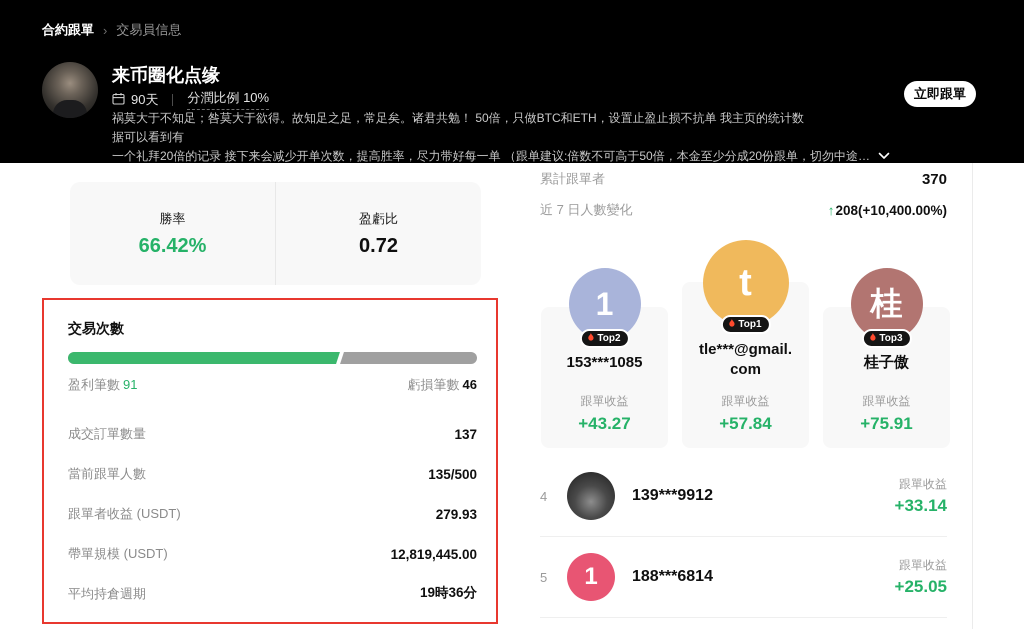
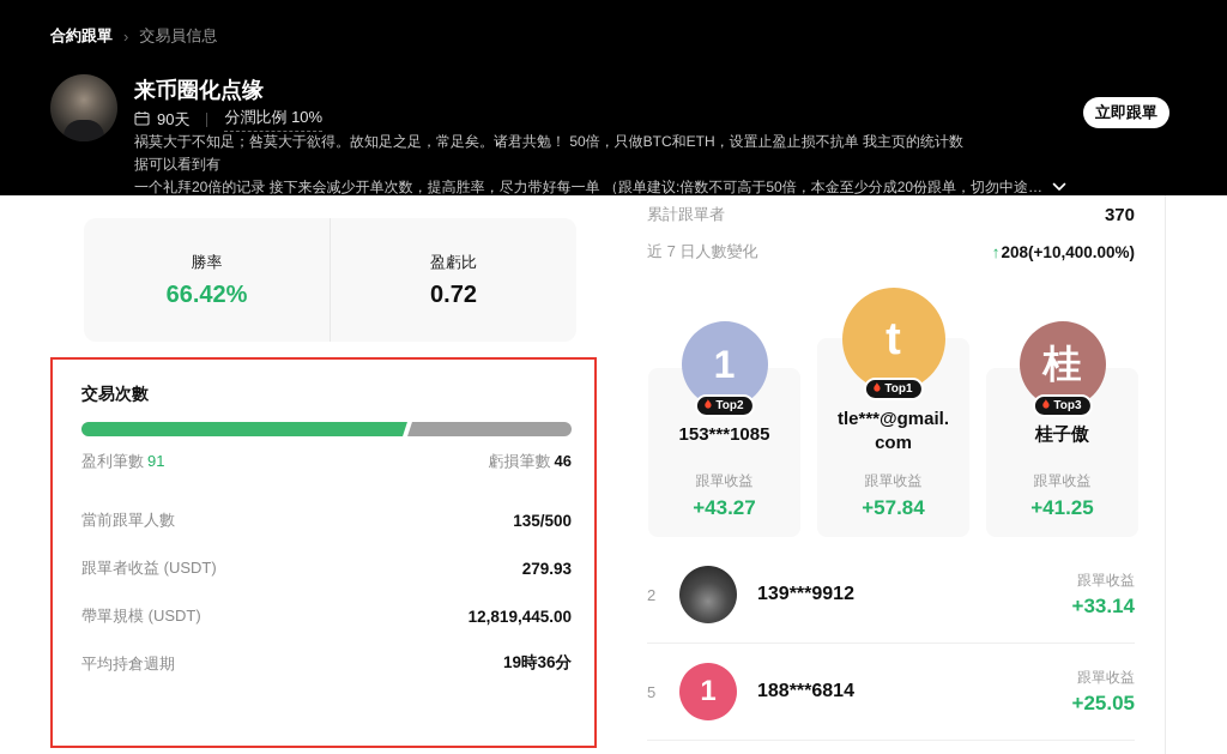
  合約跟單
  ›
  交易員信息
  来币圈化点缘
  90天
  分潤比例 10%
  祸莫大于不知足；咎莫大于欲得。故知足之足，常足矣。诸君共勉！ 50倍，只做BTC和ETH，设置止盈止损不抗单 我主页的统计数据可以看到有
  一个礼拜20倍的记录 接下来会减少开单次数，提高胜率，尽力带好每一单 （跟单建议:倍数不可高于50倍，本金至少分成20份跟单，切勿中途…
  立即跟單
  勝率
  66.42%
  盈虧比
  0.72
  交易次數
  盈利筆數 91
  虧損筆數 46
- 成交訂單數量
- 137
  當前跟單人數
  135/500
  跟單者收益 (USDT)
  279.93
  帶單規模 (USDT)
  12,819,445.00
  平均持倉週期
  19時36分
  累計跟單者
  370
  近 7 日人數變化
  ↑208(+10,400.00%)
  1
  Top2
  153***1085
  跟單收益
  +43.27
  t
  Top1
  tle***@gmail.com
  跟單收益
  +57.84
  桂
  Top3
  桂子傲
  跟單收益
- +75.91
+ +41.25
- 4
+ 2
  139***9912
  跟單收益
  +33.14
  5
  1
  188***6814
  跟單收益
  +25.05
